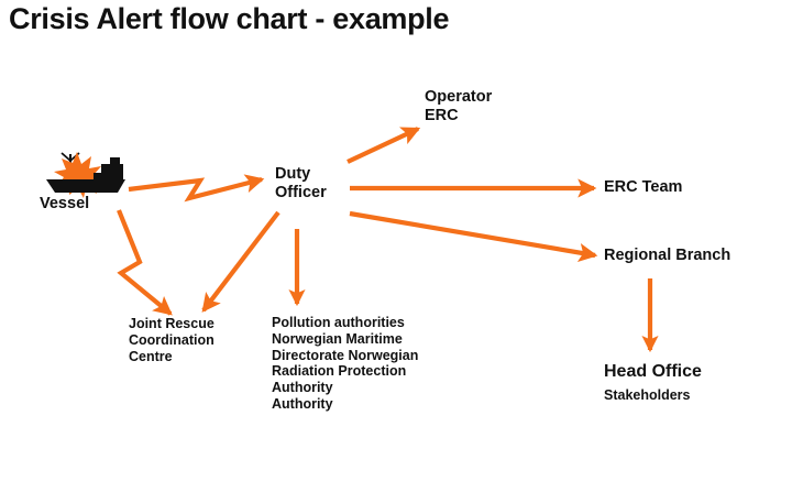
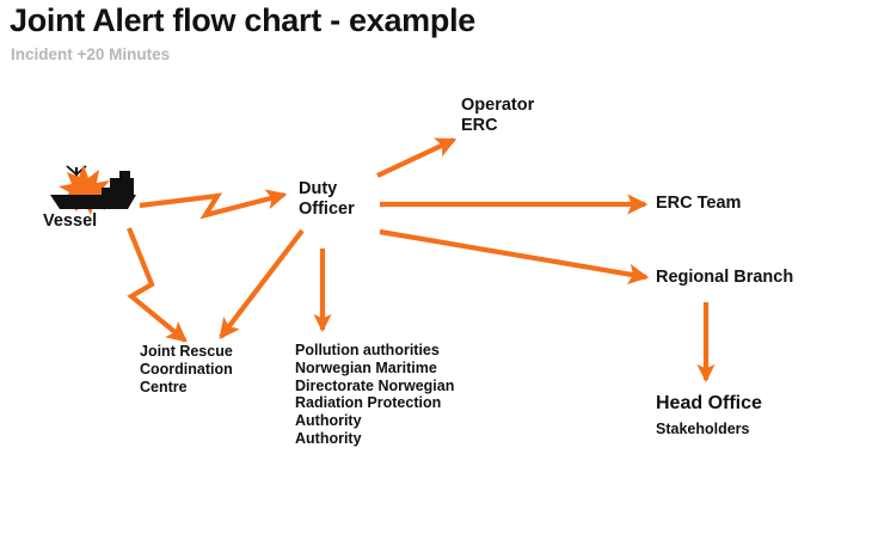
- Crisis Alert flow chart - example
+ Joint Alert flow chart - example
+ Incident +20 Minutes
  Vessel
  Duty
  Officer
  Operator
  ERC
  ERC Team
  Regional Branch
  Head Office
  Stakeholders
  Joint Rescue
  Coordination
  Centre
  Pollution authorities
  Norwegian Maritime
  Directorate Norwegian
  Radiation Protection
  Authority
  Authority
